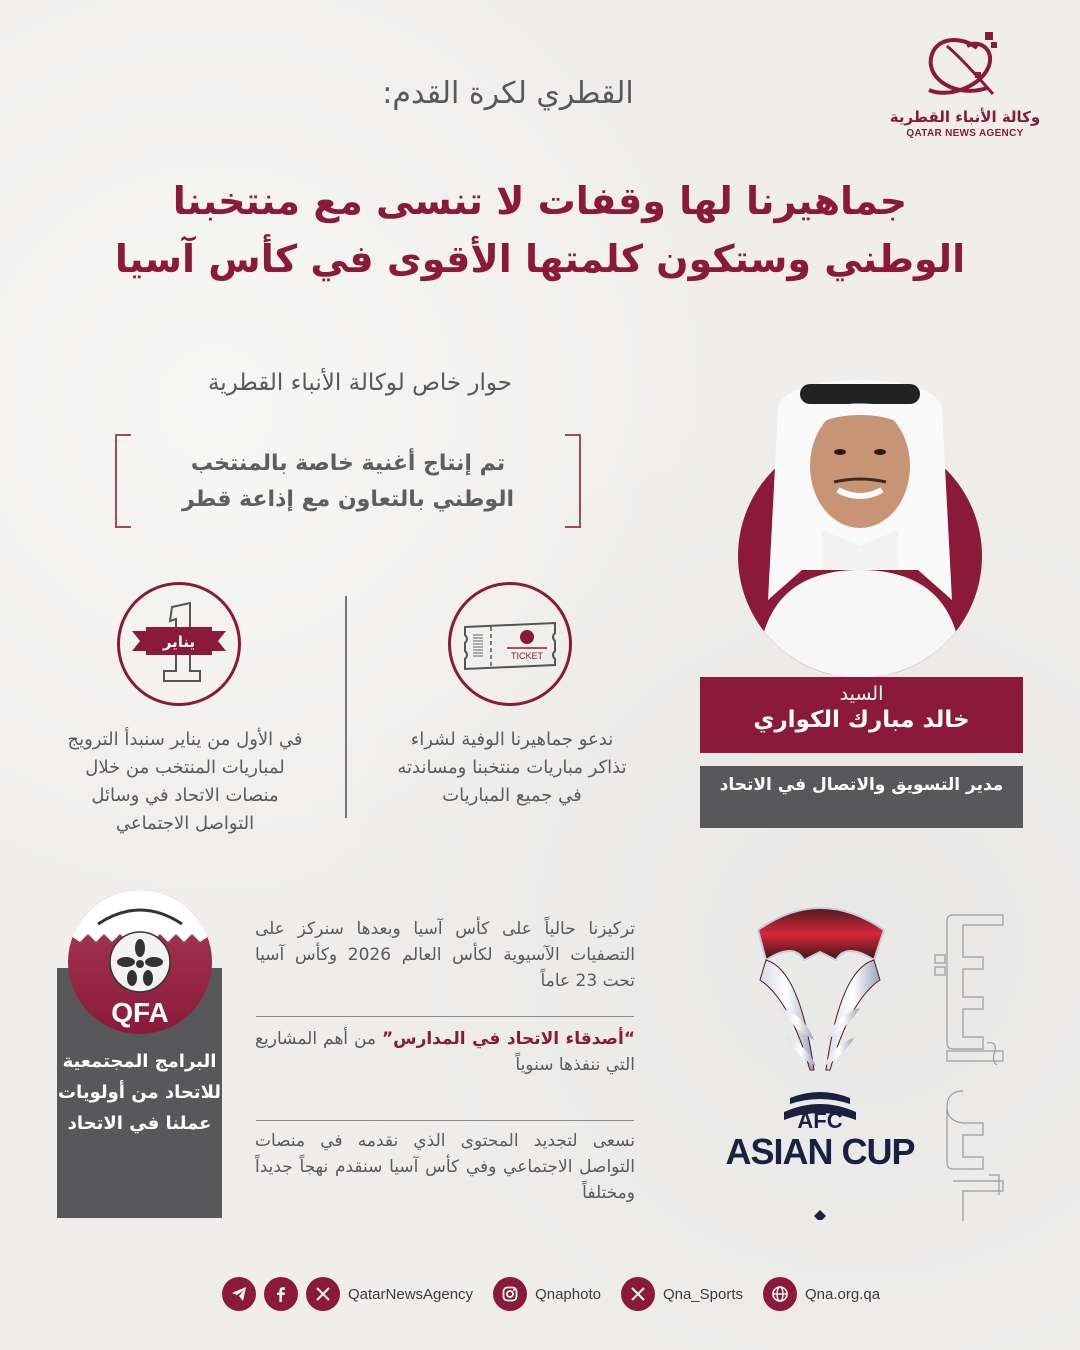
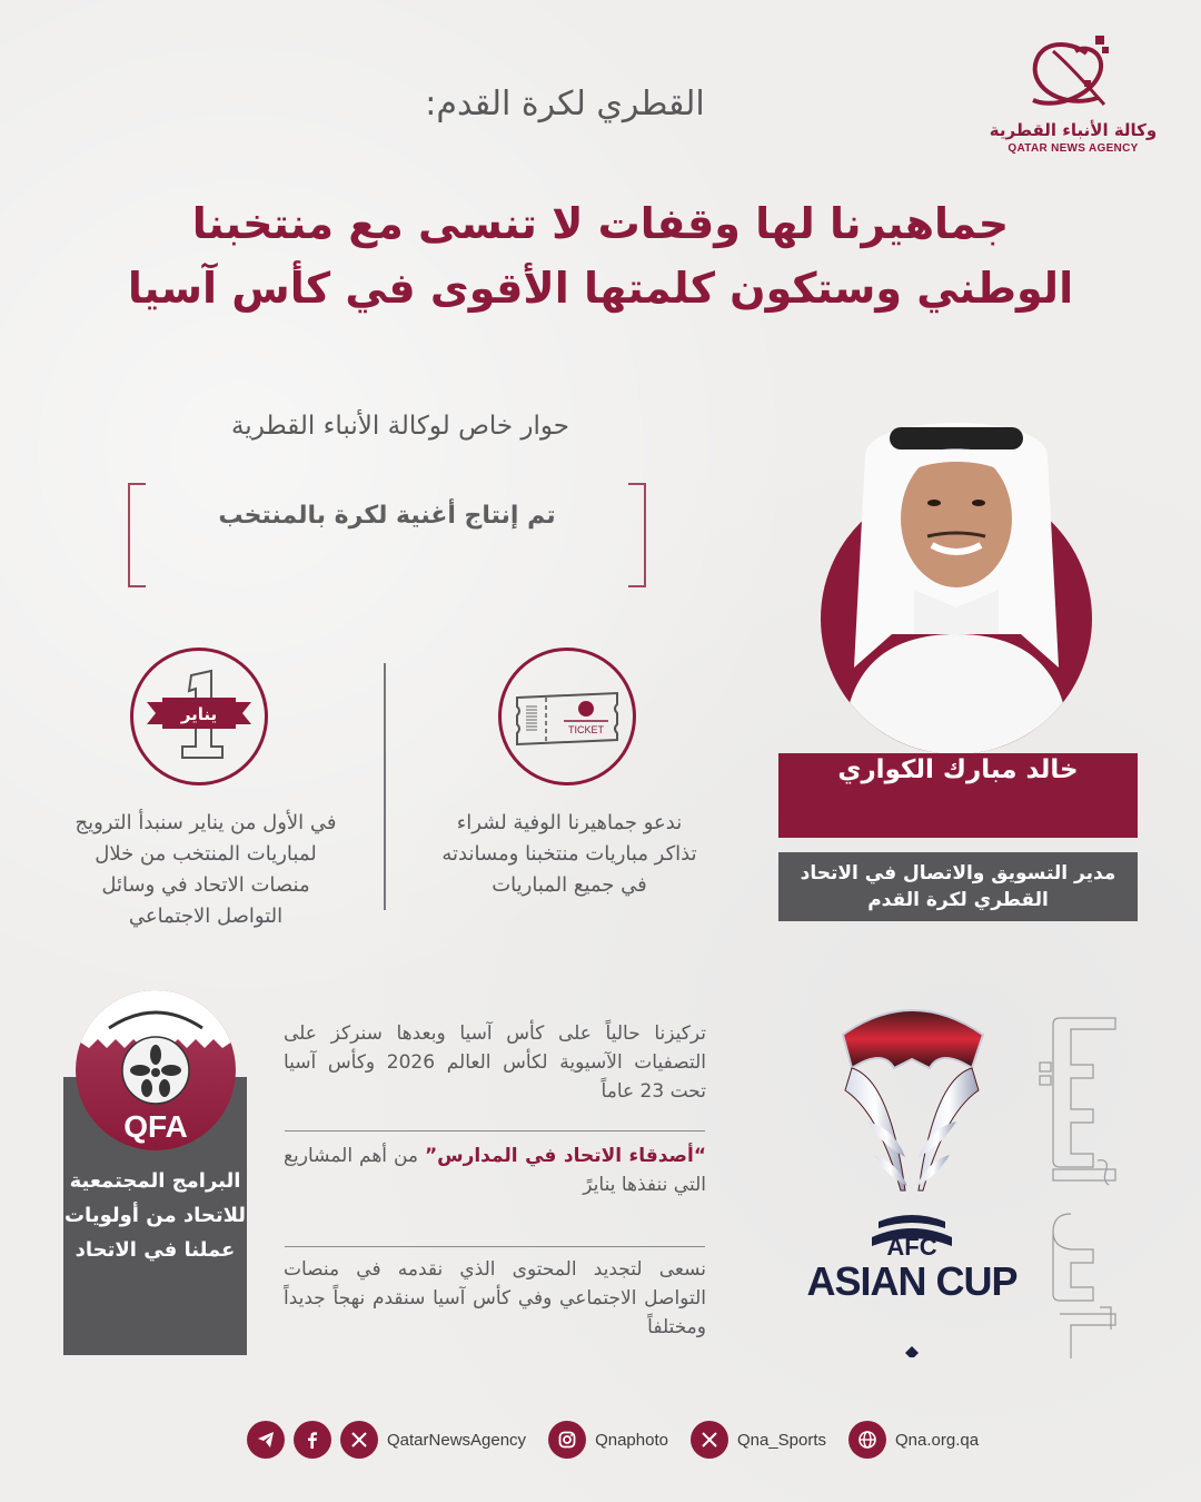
  وكالة الأنباء القطرية
  QATAR NEWS AGENCY
  القطري لكرة القدم:
  جماهيرنا لها وقفات لا تنسى مع منتخبنا
  الوطني وستكون كلمتها الأقوى في كأس آسيا
  حوار خاص لوكالة الأنباء القطرية
- تم إنتاج أغنية خاصة بالمنتخب
+ تم إنتاج أغنية لكرة بالمنتخب
- الوطني بالتعاون مع إذاعة قطر
- السيد
  خالد مبارك الكواري
  مدير التسويق والاتصال في الاتحاد
+ القطري لكرة القدم
  يناير
  TICKET
  في الأول من يناير سنبدأ الترويج لمباريات المنتخب من خلال منصات الاتحاد في وسائل التواصل الاجتماعي
  ندعو جماهيرنا الوفية لشراء تذاكر مباريات منتخبنا ومساندته في جميع المباريات
  QFA
  البرامج المجتمعية للاتحاد من أولويات عملنا في الاتحاد
  تركيزنا حالياً على كأس آسيا وبعدها سنركز على التصفيات الآسيوية لكأس العالم 2026 وكأس آسيا تحت 23 عاماً
- “أصدقاء الاتحاد في المدارس” من أهم المشاريع التي ننفذها سنوياً
+ “أصدقاء الاتحاد في المدارس” من أهم المشاريع التي ننفذها ينايرً
  نسعى لتجديد المحتوى الذي نقدمه في منصات التواصل الاجتماعي وفي كأس آسيا سنقدم نهجاً جديداً ومختلفاً
  AFC
  ASIAN CUP
  QatarNewsAgency
  Qnaphoto
  Qna_Sports
  Qna.org.qa
